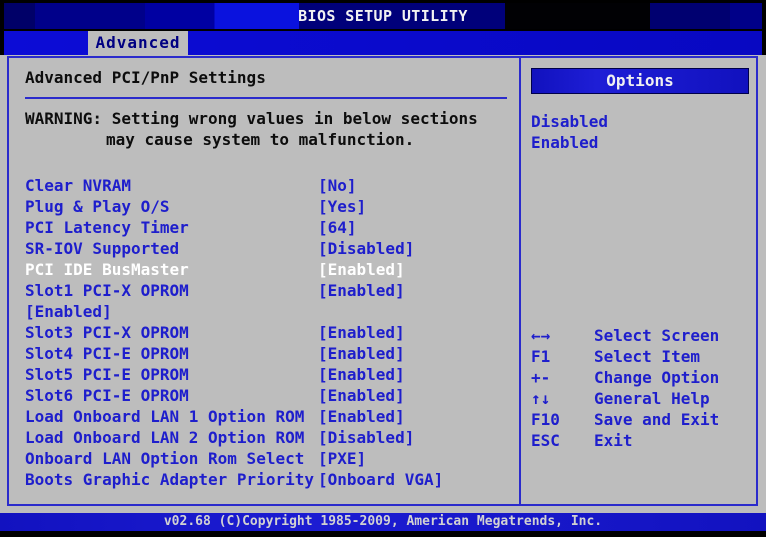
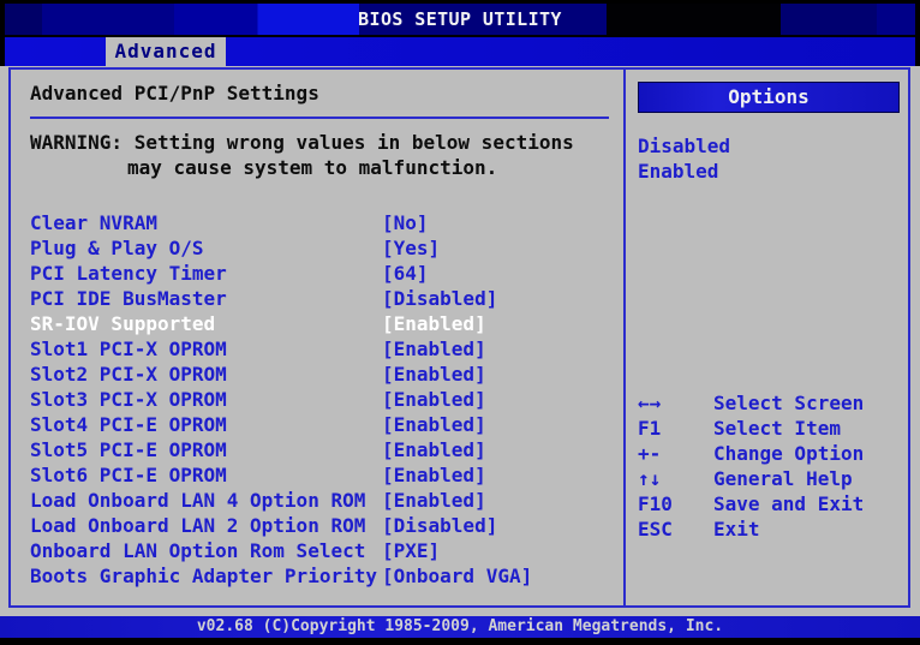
  BIOS SETUP UTILITY
  Advanced
  Advanced PCI/PnP Settings
  WARNING: Setting wrong values in below sections
  may cause system to malfunction.
  Clear NVRAM
  [No]
  Plug & Play O/S
  [Yes]
  PCI Latency Timer
  [64]
- SR-IOV Supported
+ PCI IDE BusMaster
  [Disabled]
- PCI IDE BusMaster
+ SR-IOV Supported
  [Enabled]
  Slot1 PCI-X OPROM
  [Enabled]
+ Slot2 PCI-X OPROM
  [Enabled]
  Slot3 PCI-X OPROM
  [Enabled]
  Slot4 PCI-E OPROM
  [Enabled]
  Slot5 PCI-E OPROM
  [Enabled]
  Slot6 PCI-E OPROM
  [Enabled]
- Load Onboard LAN 1 Option ROM
+ Load Onboard LAN 4 Option ROM
  [Enabled]
  Load Onboard LAN 2 Option ROM
  [Disabled]
  Onboard LAN Option Rom Select
  [PXE]
  Boots Graphic Adapter Priority
  [Onboard VGA]
  Options
  Disabled
  Enabled
  ←→
  Select Screen
  F1
  Select Item
  +-
  Change Option
  ↑↓
  General Help
  F10
  Save and Exit
  ESC
  Exit
  v02.68 (C)Copyright 1985-2009, American Megatrends, Inc.
